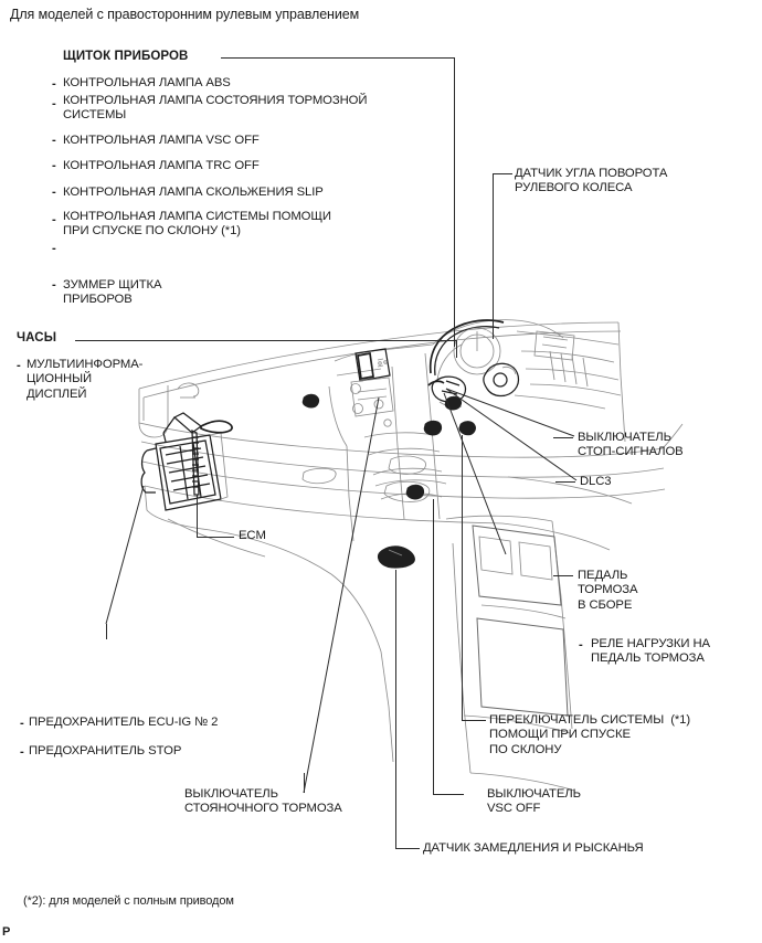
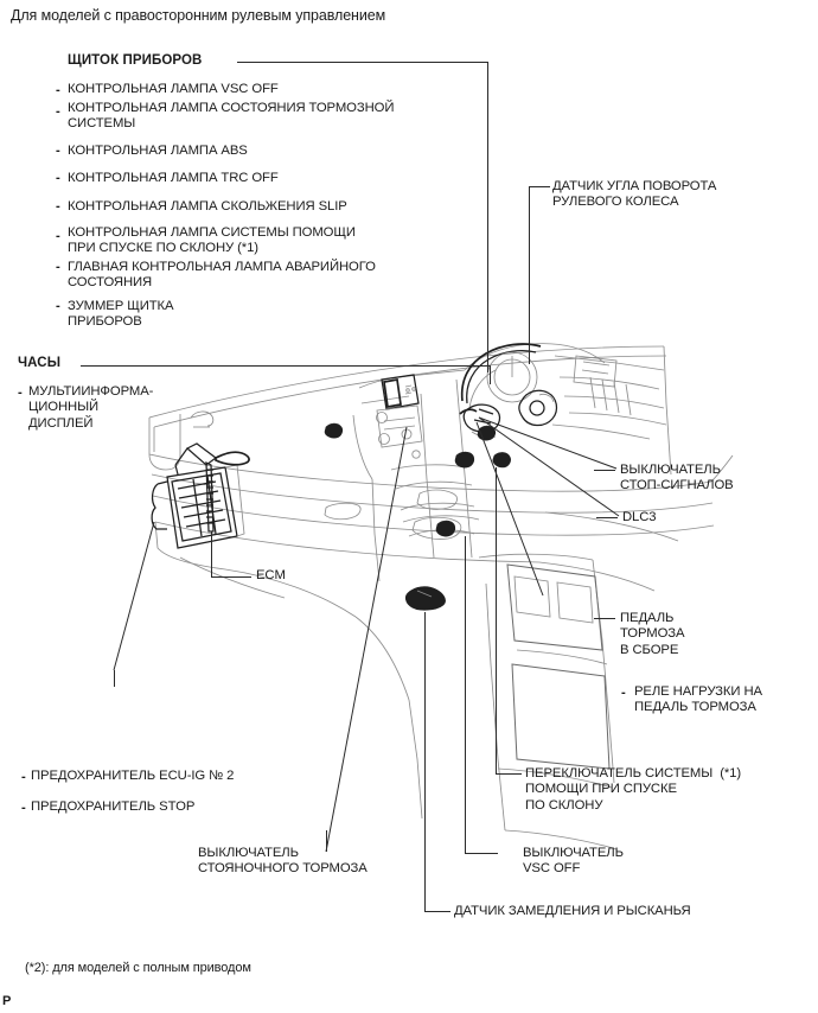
  Для моделей с правосторонним рулевым управлением
  ЩИТОК ПРИБОРОВ
  -
- КОНТРОЛЬНАЯ ЛАМПА ABS
+ КОНТРОЛЬНАЯ ЛАМПА VSC OFF
  -
  КОНТРОЛЬНАЯ ЛАМПА СОСТОЯНИЯ ТОРМОЗНОЙ
  СИСТЕМЫ
  -
- КОНТРОЛЬНАЯ ЛАМПА VSC OFF
+ КОНТРОЛЬНАЯ ЛАМПА ABS
  -
  КОНТРОЛЬНАЯ ЛАМПА TRC OFF
  -
  КОНТРОЛЬНАЯ ЛАМПА СКОЛЬЖЕНИЯ SLIP
  -
  КОНТРОЛЬНАЯ ЛАМПА СИСТЕМЫ ПОМОЩИ
  ПРИ СПУСКЕ ПО СКЛОНУ (*1)
  -
+ ГЛАВНАЯ КОНТРОЛЬНАЯ ЛАМПА АВАРИЙНОГО
+ СОСТОЯНИЯ
  -
  ЗУММЕР ЩИТКА
  ПРИБОРОВ
  ЧАСЫ
  -
  МУЛЬТИИНФОРМА-
  ЦИОННЫЙ
  ДИСПЛЕЙ
  ДАТЧИК УГЛА ПОВОРОТА
  РУЛЕВОГО КОЛЕСА
  ВЫКЛЮЧАТЕЛЬ
  СТОП-СИГНАЛОВ
  DLC3
  ПЕДАЛЬ
  ТОРМОЗА
  В СБОРЕ
  -
  РЕЛЕ НАГРУЗКИ НА
  ПЕДАЛЬ ТОРМОЗА
  ECM
  -
  ПРЕДОХРАНИТЕЛЬ ECU-IG № 2
  -
  ПРЕДОХРАНИТЕЛЬ STOP
  ВЫКЛЮЧАТЕЛЬ
  СТОЯНОЧНОГО ТОРМОЗА
  ВЫКЛЮЧАТЕЛЬ
  VSC OFF
  ДАТЧИК ЗАМЕДЛЕНИЯ И РЫСКАНЬЯ
  ПЕРЕКЛЮЧАТЕЛЬ СИСТЕМЫ (*1)
  ПОМОЩИ ПРИ СПУСКЕ
  ПО СКЛОНУ
  (*2): для моделей с полным приводом
  P
